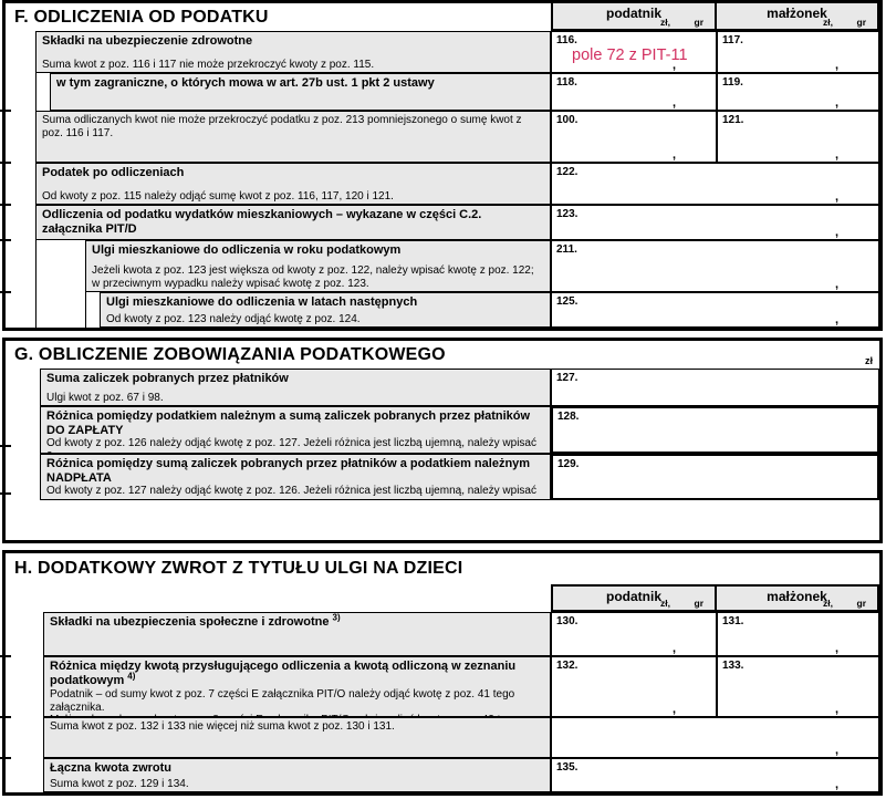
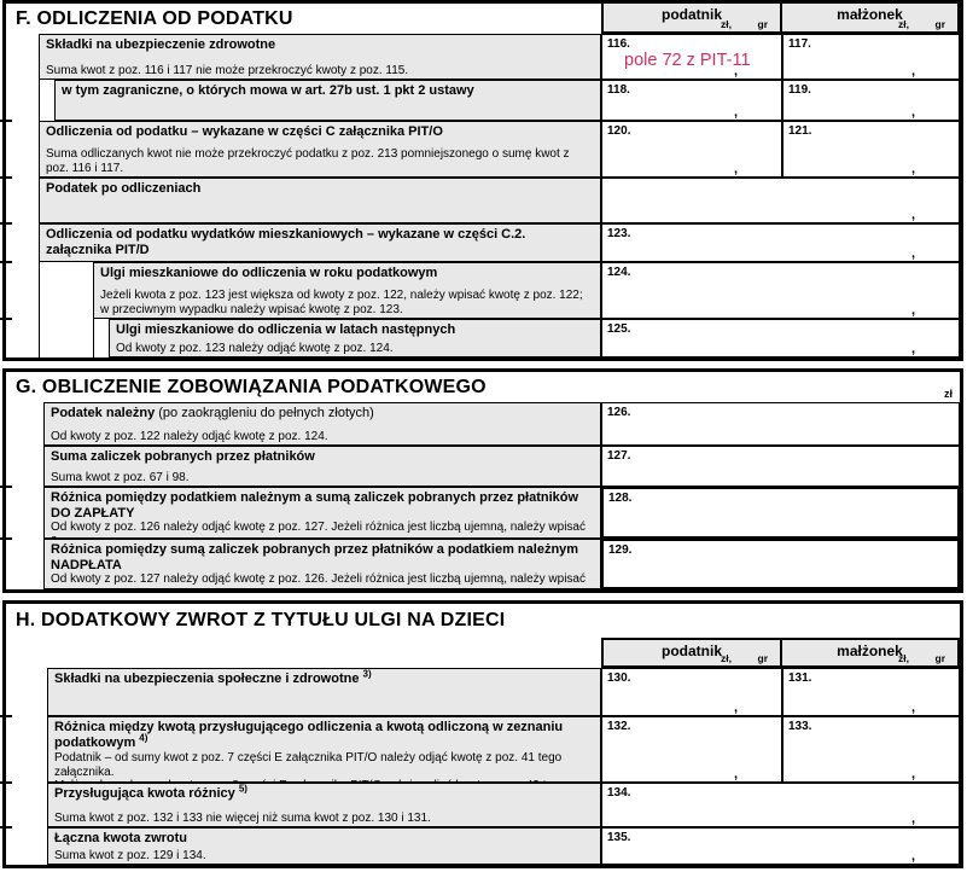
  F. ODLICZENIA OD PODATKU
  podatnik
  zł,
  gr
  małżonek
  zł,
  gr
  Składki na ubezpieczenie zdrowotne
  Suma kwot z poz. 116 i 117 nie może przekroczyć kwoty z poz. 115.
  116.
  pole 72 z PIT-11
  ,
  117.
  ,
  w tym zagraniczne, o których mowa w art. 27b ust. 1 pkt 2 ustawy
  118.
  ,
  119.
  ,
+ Odliczenia od podatku – wykazane w części C załącznika PIT/O
  Suma odliczanych kwot nie może przekroczyć podatku z poz. 213 pomniejszonego o sumę kwot z poz. 116 i 117.
- 100.
+ 120.
  ,
  121.
  ,
  Podatek po odliczeniach
- Od kwoty z poz. 115 należy odjąć sumę kwot z poz. 116, 117, 120 i 121.
- 122.
  ,
  Odliczenia od podatku wydatków mieszkaniowych – wykazane w części C.2. załącznika PIT/D
  123.
  ,
  Ulgi mieszkaniowe do odliczenia w roku podatkowym
  Jeżeli kwota z poz. 123 jest większa od kwoty z poz. 122, należy wpisać kwotę z poz. 122; w przeciwnym wypadku należy wpisać kwotę z poz. 123.
- 211.
+ 124.
  ,
  Ulgi mieszkaniowe do odliczenia w latach następnych
  Od kwoty z poz. 123 należy odjąć kwotę z poz. 124.
  125.
  ,
  G. OBLICZENIE ZOBOWIĄZANIA PODATKOWEGO
  zł
+ Podatek należny (po zaokrągleniu do pełnych złotych)
+ Od kwoty z poz. 122 należy odjąć kwotę z poz. 124.
+ 126.
  Suma zaliczek pobranych przez płatników
- Ulgi kwot z poz. 67 i 98.
+ Suma kwot z poz. 67 i 98.
  127.
  Różnica pomiędzy podatkiem należnym a sumą zaliczek pobranych przez płatników
  DO ZAPŁATY
  Od kwoty z poz. 126 należy odjąć kwotę z poz. 127. Jeżeli różnica jest liczbą ujemną, należy wpisać
  128.
  Różnica pomiędzy sumą zaliczek pobranych przez płatników a podatkiem należnym
  NADPŁATA
  Od kwoty z poz. 127 należy odjąć kwotę z poz. 126. Jeżeli różnica jest liczbą ujemną, należy wpisać
  129.
  H. DODATKOWY ZWROT Z TYTUŁU ULGI NA DZIECI
  podatnik
  zł,
  gr
  małżonek
  zł,
  gr
  Składki na ubezpieczenia społeczne i zdrowotne 3)
  130.
  ,
  131.
  ,
  Różnica między kwotą przysługującego odliczenia a kwotą odliczoną w zeznaniu podatkowym 4)
  Podatnik – od sumy kwot z poz. 7 części E załącznika PIT/O należy odjąć kwotę z poz. 41 tego załącznika.
  132.
  ,
  133.
  ,
+ Przysługująca kwota różnicy 5)
  Suma kwot z poz. 132 i 133 nie więcej niż suma kwot z poz. 130 i 131.
+ 134.
  ,
  Łączna kwota zwrotu
  Suma kwot z poz. 129 i 134.
  135.
  ,
